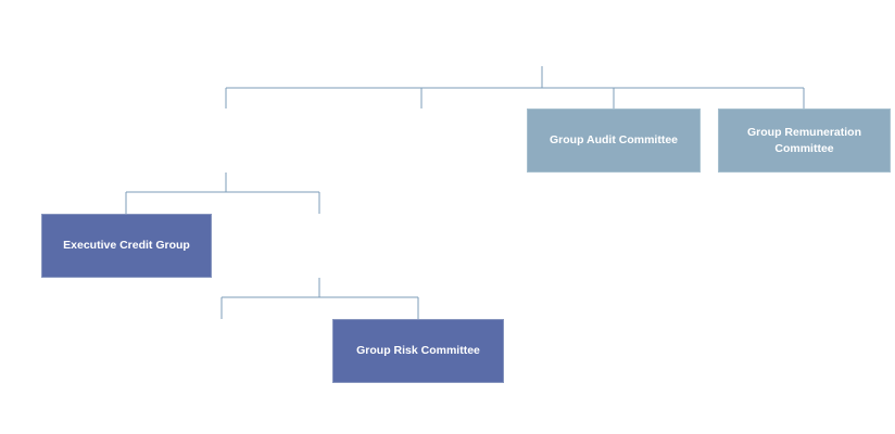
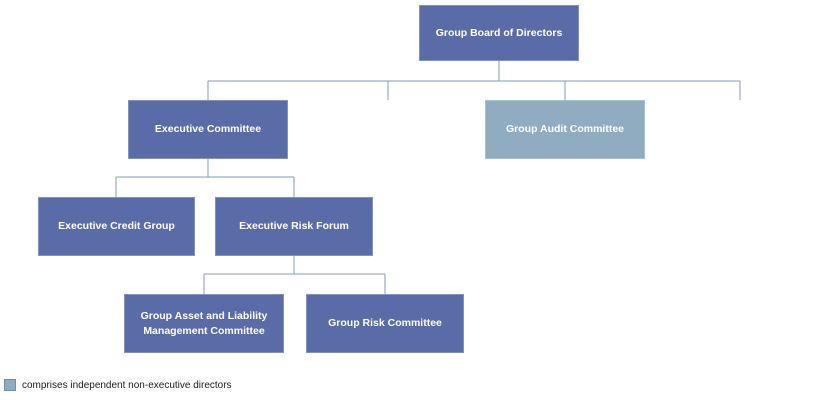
+ Group Board of Directors
+ Executive Committee
  Group Audit Committee
- Group Remuneration Committee
  Executive Credit Group
+ Executive Risk Forum
+ Group Asset and Liability Management Committee
  Group Risk Committee
+ comprises independent non-executive directors
